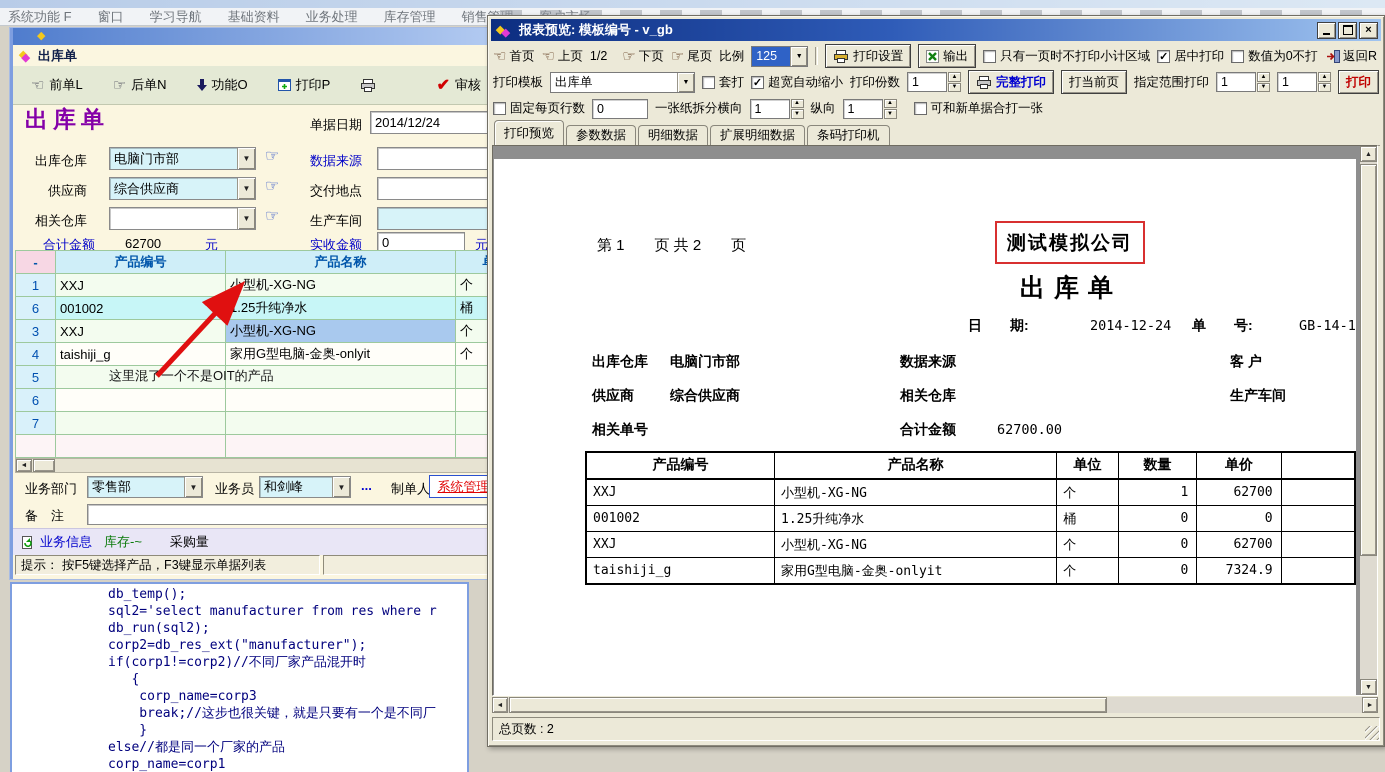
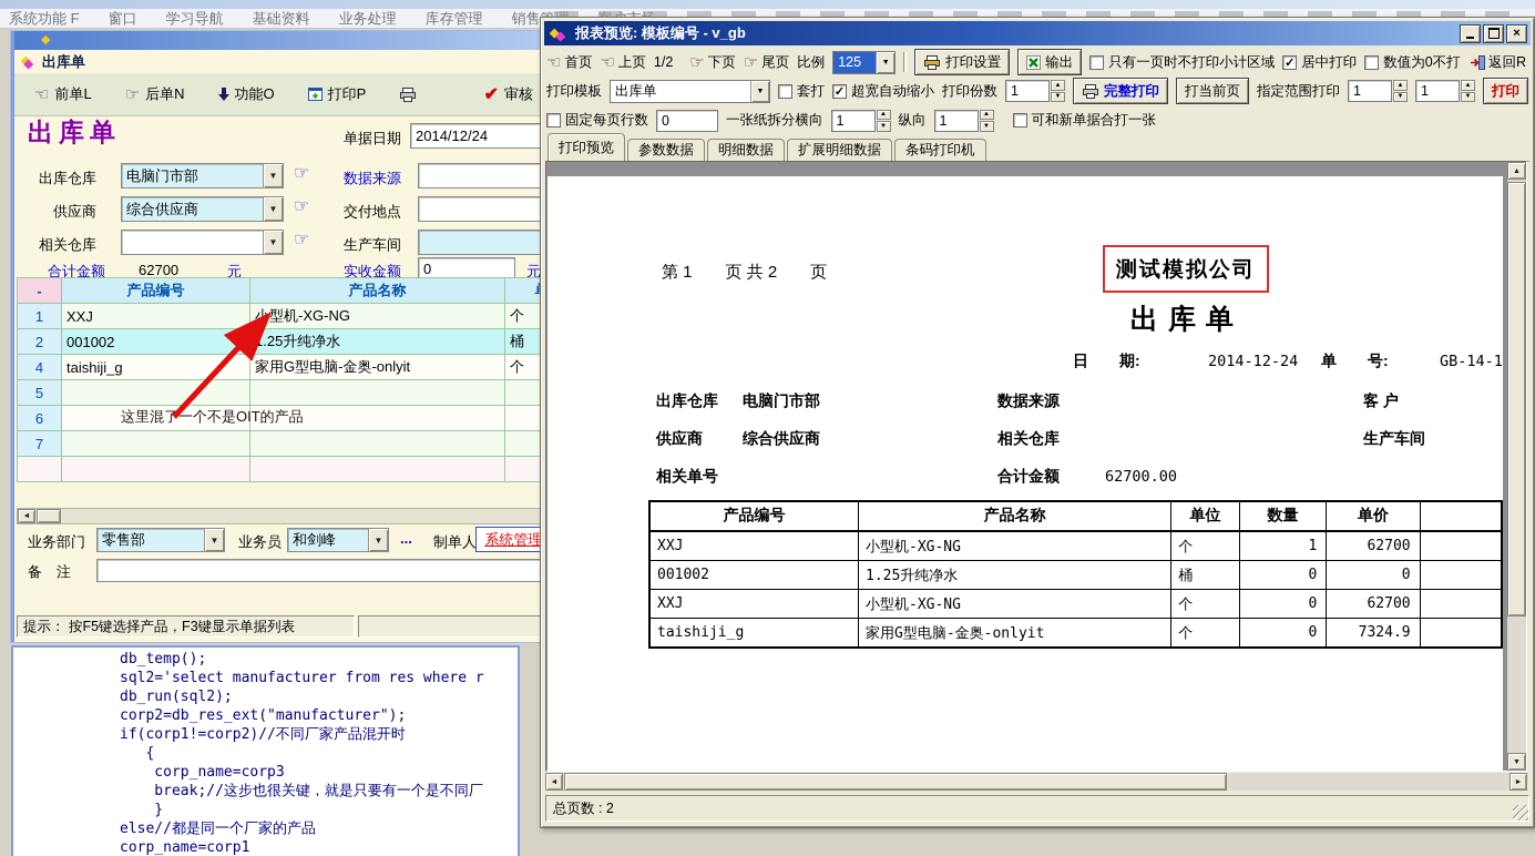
  系统功能 F
  窗口
  学习导航
  基础资料
  业务处理
  库存管理
  ◆
  ◆
  出库单
  ☜
  前单L
  ☞
  后单N
  功能O
  打印P
  ✔
  审核
  出库单
  单据日期
  2014/12/24
  出库仓库
  电脑门市部
  ▼
  ☞
  数据来源
  供应商
  综合供应商
  ▼
  ☞
  交付地点
  相关仓库
  ▼
  ☞
  生产车间
  合计金额
  62700
  元
  实收金额
  0
  元
  -	产品编号	产品名称
  1	XXJ	小型机-XG-NG	个
- 6	001002	1.25升纯净水	桶
+ 2	001002	1.25升纯净水	桶
- 3	XXJ	小型机-XG-NG	个
  4	taishiji_g	家用G型电脑-金奥-onlyit	个
  5
  6
  7
  这里混了一个不是OIT的产品
  业务部门
  零售部
  ▼
  业务员
  和剑峰
  ▼
  ...
  制单人
  系统管理
  备 注
- 业务信息
- 库存-~
- 采购量
  提示： 按F5键选择产品，F3键显示单据列表
  db_temp();
  sql2='select manufacturer from res where r
  db_run(sql2);
  corp2=db_res_ext("manufacturer");
  if(corp1!=corp2)//不同厂家产品混开时
  {
  corp_name=corp3
  break;//这步也很关键，就是只要有一个是不同厂
  }
  else//都是同一个厂家的产品
  corp_name=corp1
  ◆
  ◆
  报表预览: 模板编号 - v_gb
  ×
  ☜
  首页
  ☜
  上页
  1/2
  ☞
  下页
  ☞
  尾页
  比例
  125
  打印设置
  输出
  只有一页时不打印小计区域
  ✓
  居中打印
  数值为0不打
  返回R
  打印模板
  出库单
  套打
  ✓
  超宽自动缩小
  打印份数
  1
  完整打印
  打当前页
  指定范围打印
  1
  1
  打印
  固定每页行数
  0
  一张纸拆分横向
  1
  纵向
  1
  可和新单据合打一张
  打印预览
  参数数据
  明细数据
  扩展明细数据
  条码打印机
  第 1 页 共 2 页
  测试模拟公司
  出库单
  日 期:
  2014-12-24
  单 号:
  GB-14-1
  出库仓库
  电脑门市部
  数据来源
  客 户
  供应商
  综合供应商
  相关仓库
  生产车间
  相关单号
  合计金额
  62700.00
  产品编号	产品名称	单位	数量	单价
  XXJ	小型机-XG-NG	个	1	62700
  001002	1.25升纯净水	桶	0	0
  XXJ	小型机-XG-NG	个	0	62700
  taishiji_g	家用G型电脑-金奥-onlyit	个	0	7324.9
  总页数 : 2
